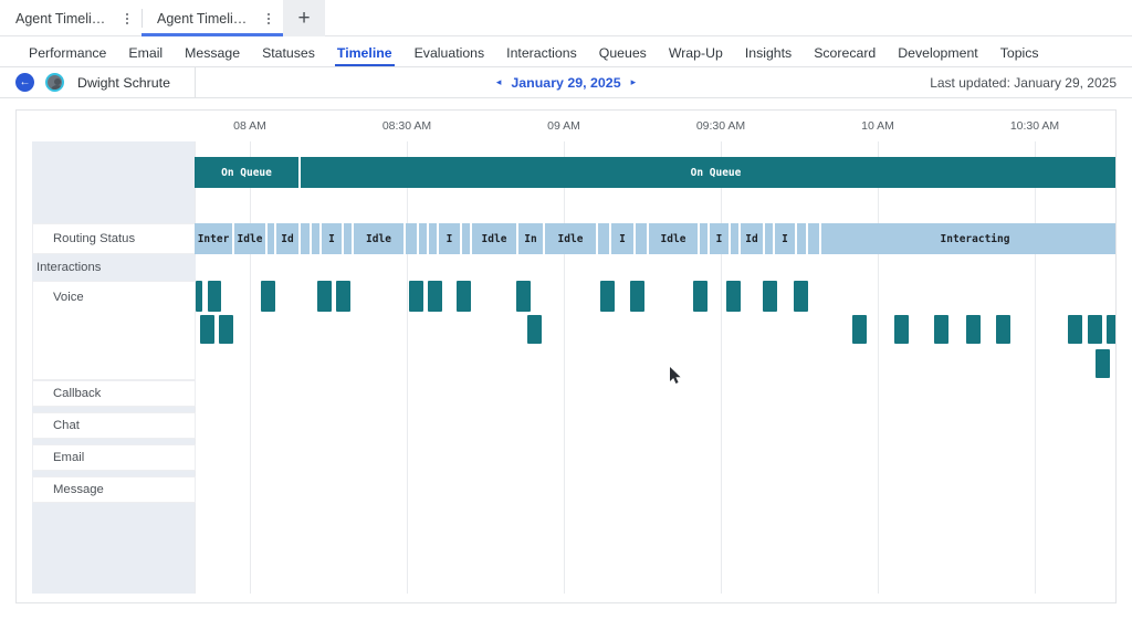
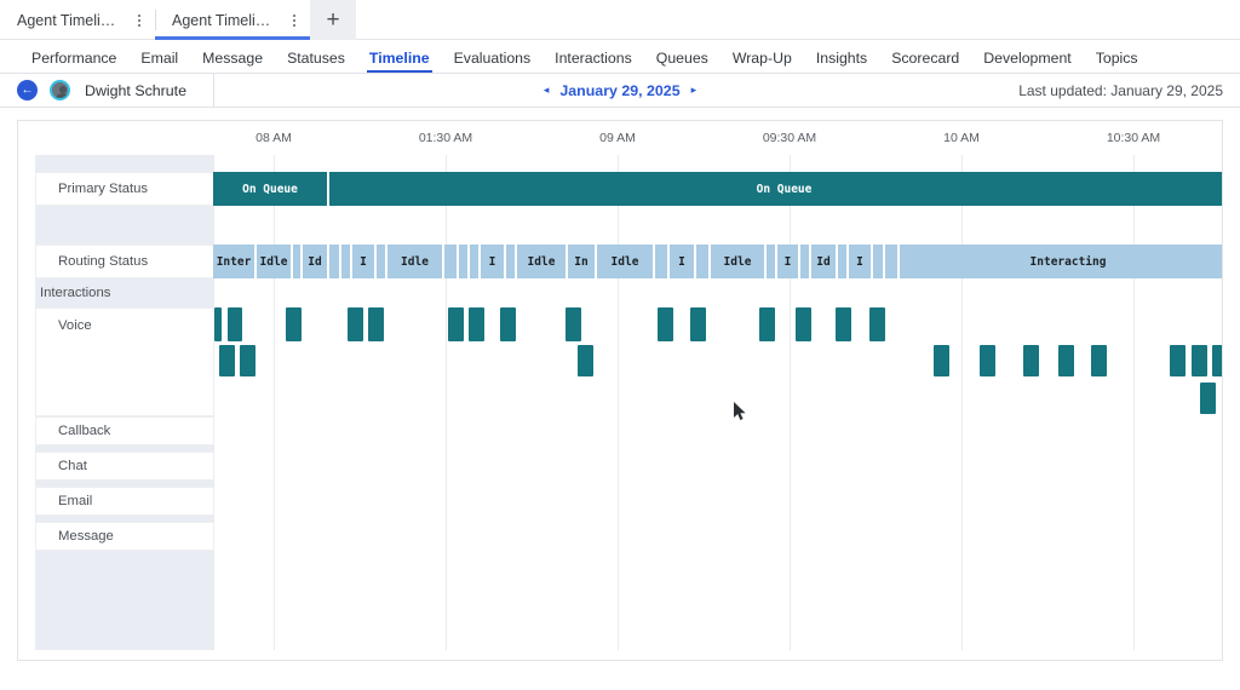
  Agent Timeline..
  Agent Timeline..
  +
  Performance
  Email
  Message
  Statuses
  Timeline
  Evaluations
  Interactions
  Queues
  Wrap-Up
  Insights
  Scorecard
  Development
  Topics
  ←
  Dwight Schrute
  ◂
  January 29, 2025
  ▸
  Last updated: January 29, 2025
  08 AM
- 08:30 AM
+ 01:30 AM
  09 AM
  09:30 AM
  10 AM
  10:30 AM
+ Primary Status
  Routing Status
  Interactions
  Voice
  Callback
  Chat
  Email
  Message
  On Queue
  On Queue
  Inter
  Idle
  Id
  I
  Idle
  I
  Idle
  In
  Idle
  I
  Idle
  I
  Id
  I
  Interacting
